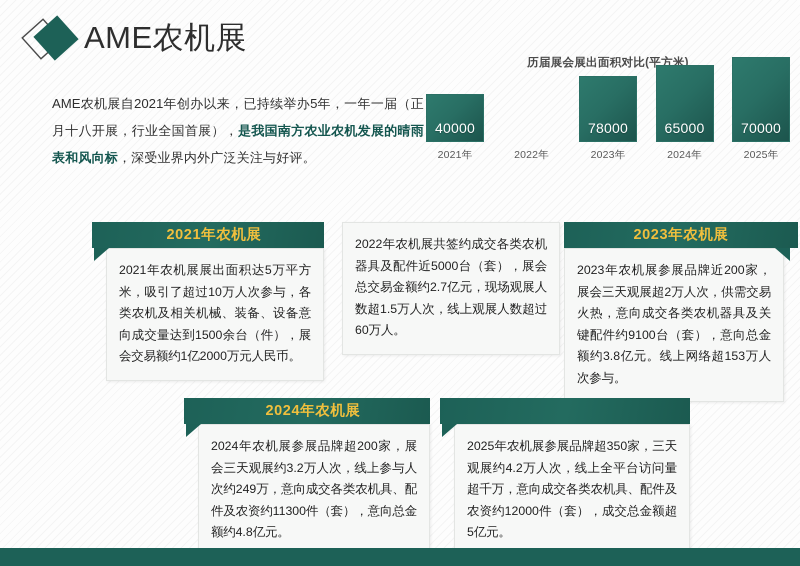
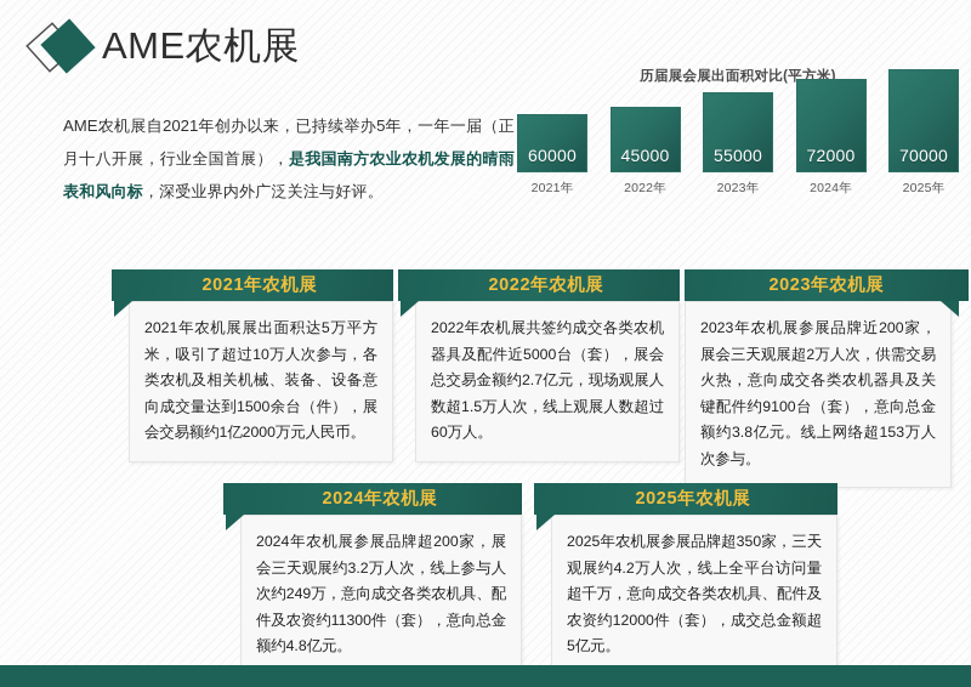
  AME农机展
  AME农机展自2021年创办以来，已持续举办5年，一年一届（正月十八开展，行业全国首展），是我国南方农业农机发展的晴雨表和风向标，深受业界内外广泛关注与好评。
  历届展会展出面积对比(平方米)
- 40000
+ 60000
  2021年
+ 45000
  2022年
- 78000
+ 55000
  2023年
- 65000
+ 72000
  2024年
  70000
  2025年
  2021年农机展
  2021年农机展展出面积达5万平方米，吸引了超过10万人次参与，各类农机及相关机械、装备、设备意向成交量达到1500余台（件），展会交易额约1亿2000万元人民币。
+ 2022年农机展
  2022年农机展共签约成交各类农机器具及配件近5000台（套），展会总交易金额约2.7亿元，现场观展人数超1.5万人次，线上观展人数超过60万人。
  2023年农机展
  2023年农机展参展品牌近200家，展会三天观展超2万人次，供需交易火热，意向成交各类农机器具及关键配件约9100台（套），意向总金额约3.8亿元。线上网络超153万人次参与。
  2024年农机展
  2024年农机展参展品牌超200家，展会三天观展约3.2万人次，线上参与人次约249万，意向成交各类农机具、配件及农资约11300件（套），意向总金额约4.8亿元。
+ 2025年农机展
  2025年农机展参展品牌超350家，三天观展约4.2万人次，线上全平台访问量超千万，意向成交各类农机具、配件及农资约12000件（套），成交总金额超5亿元。
